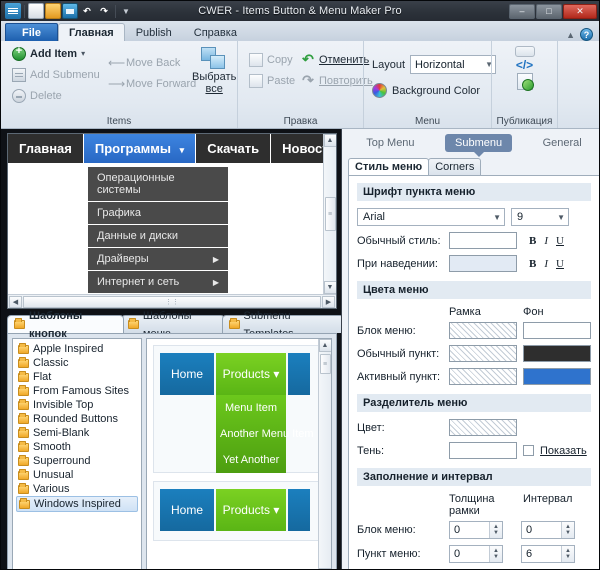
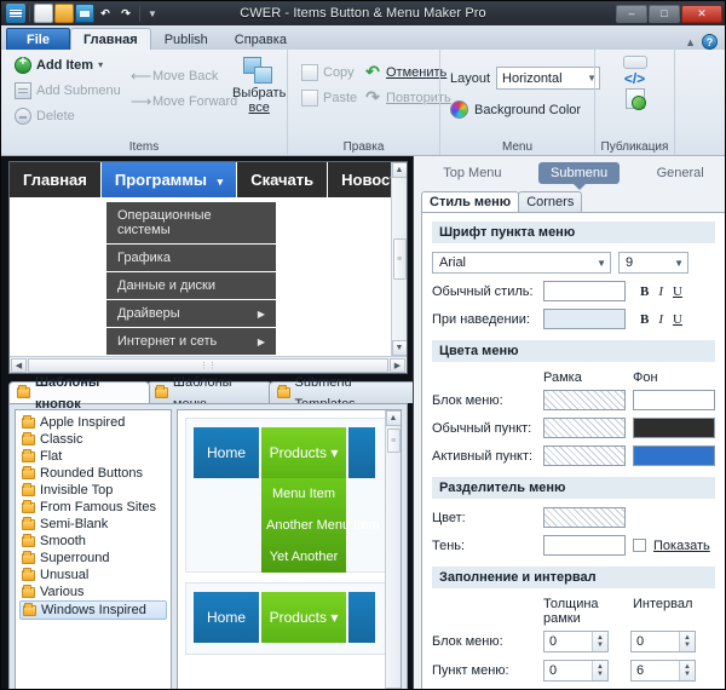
  ↶
  ↷
  ▼
  CWER - Items Button & Menu Maker Pro
  –
  □
  ✕
  File
  Главная
  Publish
  Справка
  ▲
  ?
  Add Item
  ▾
  Add Submenu
  Delete
  ⟵
  Move Back
  ⟶
  Move Forward
  Выбрать
  все
  Items
  Copy
  Paste
  ↶
  Отменить
  ↷
  Повторить
  Правка
  Layout
  Horizontal
  ▼
  Background Color
  Menu
  </>
  Публикация
  Главная
  Программы ▾
  Скачать
  Новос
  Операционные системы
  Графика
  Данные и диски
  Драйверы
  ▶
  Интернет и сеть
  ▶
  Шаблоны кнопок
  Apple Inspired
  Classic
  Flat
- From Famous Sites
+ Rounded Buttons
  Invisible Top
- Rounded Buttons
+ From Famous Sites
  Semi-Blank
  Smooth
  Superround
  Unusual
  Various
  Windows Inspired
  Home
  Products ▾
  Menu Item
  Another Menu Item
  Yet Another
  Home
  Products ▾
  Top Menu
  Submenu
  General
  Стиль меню
  Corners
  Шрифт пункта меню
  Arial
  ▼
  9
  ▼
  Обычный стиль:
  B
  I
  U
  При наведении:
  B
  I
  U
  Цвета меню
  Рамка
  Фон
  Блок меню:
  Обычный пункт:
  Активный пункт:
  Разделитель меню
  Цвет:
  Тень:
  Показать
  Заполнение и интервал
  Толщина рамки
  Интервал
  Блок меню:
  0
  0
  Пункт меню:
  0
  6
